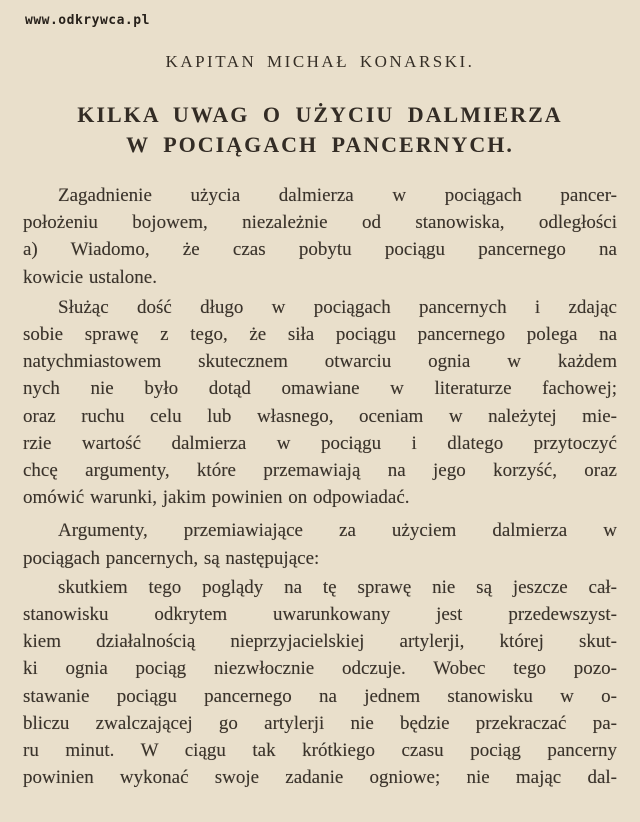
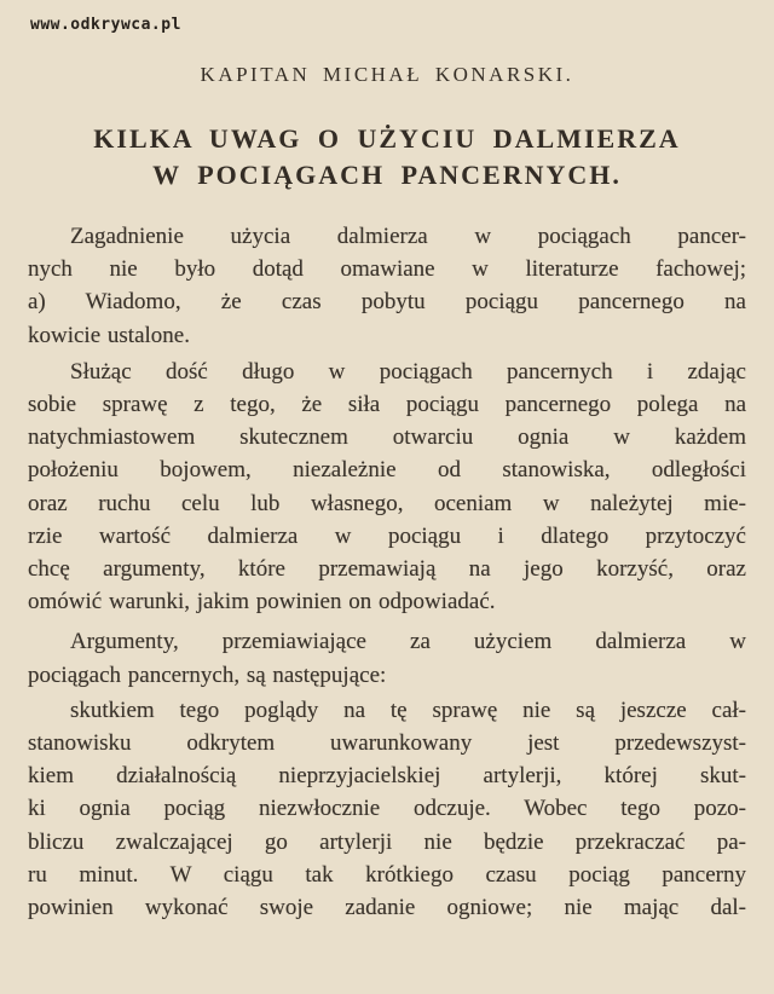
  www.odkrywca.pl
  KAPITAN MICHAŁ KONARSKI.
  KILKA UWAG O UŻYCIU DALMIERZA
  W POCIĄGACH PANCERNYCH.
  Zagadnienie użycia dalmierza w pociągach pancer-
- położeniu bojowem, niezależnie od stanowiska, odległości
+ nych nie było dotąd omawiane w literaturze fachowej;
  a) Wiadomo, że czas pobytu pociągu pancernego na
  kowicie ustalone.
  Służąc dość długo w pociągach pancernych i zdając
  sobie sprawę z tego, że siła pociągu pancernego polega na
  natychmiastowem skutecznem otwarciu ognia w każdem
- nych nie było dotąd omawiane w literaturze fachowej;
+ położeniu bojowem, niezależnie od stanowiska, odległości
  oraz ruchu celu lub własnego, oceniam w należytej mie-
  rzie wartość dalmierza w pociągu i dlatego przytoczyć
  chcę argumenty, które przemawiają na jego korzyść, oraz
  omówić warunki, jakim powinien on odpowiadać.
  Argumenty, przemiawiające za użyciem dalmierza w
  pociągach pancernych, są następujące:
  skutkiem tego poglądy na tę sprawę nie są jeszcze cał-
  stanowisku odkrytem uwarunkowany jest przedewszyst-
  kiem działalnością nieprzyjacielskiej artylerji, której skut-
  ki ognia pociąg niezwłocznie odczuje. Wobec tego pozo-
- stawanie pociągu pancernego na jednem stanowisku w o-
  bliczu zwalczającej go artylerji nie będzie przekraczać pa-
  ru minut. W ciągu tak krótkiego czasu pociąg pancerny
  powinien wykonać swoje zadanie ogniowe; nie mając dal-
